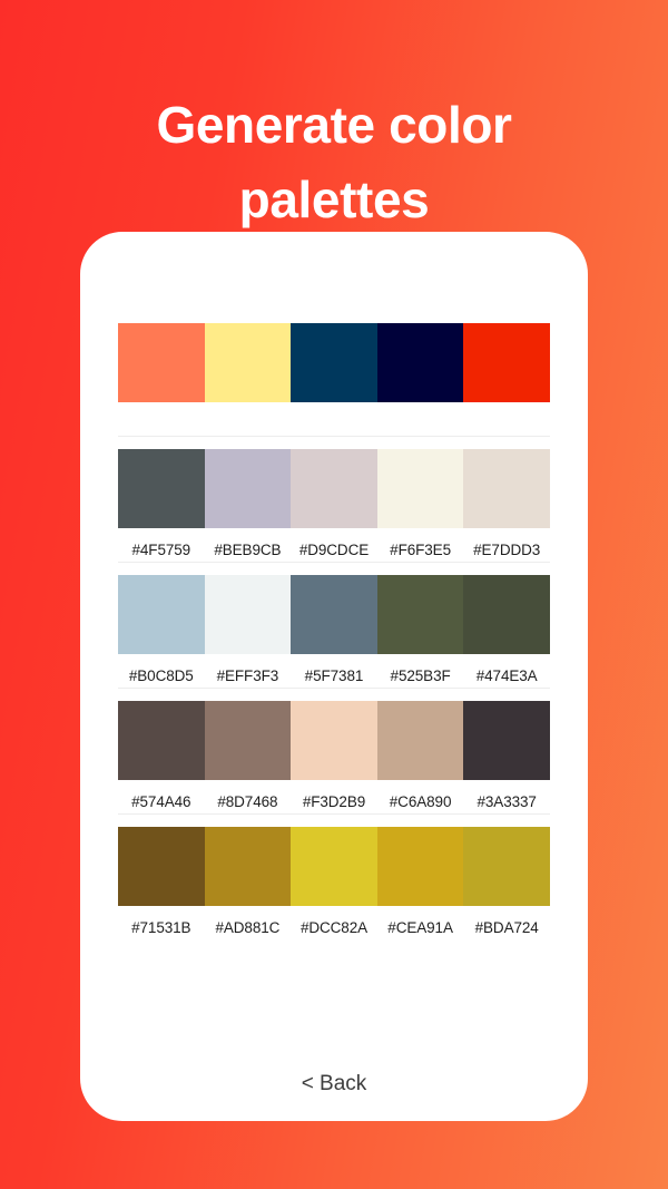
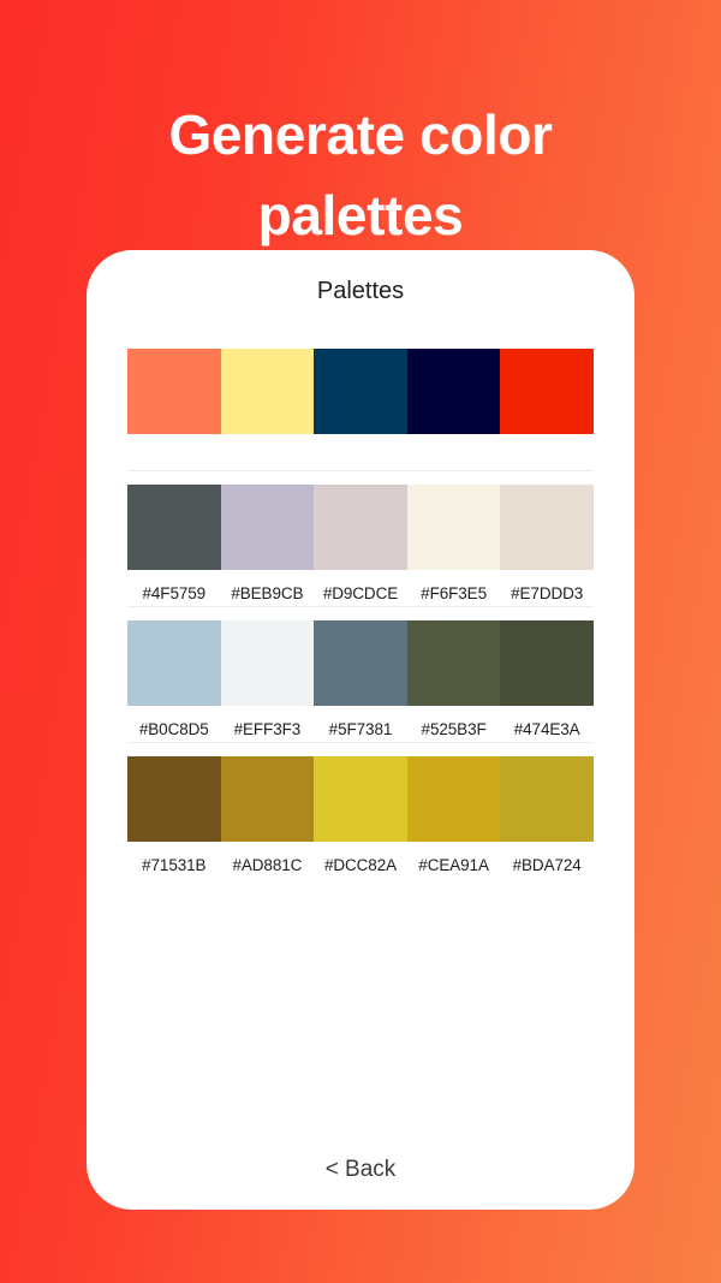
  Generate color
  palettes
+ Palettes
  #4F5759
  #BEB9CB
  #D9CDCE
  #F6F3E5
  #E7DDD3
  #B0C8D5
  #EFF3F3
  #5F7381
  #525B3F
  #474E3A
- #574A46
- #8D7468
- #F3D2B9
- #C6A890
- #3A3337
  #71531B
  #AD881C
  #DCC82A
  #CEA91A
  #BDA724
  < Back
